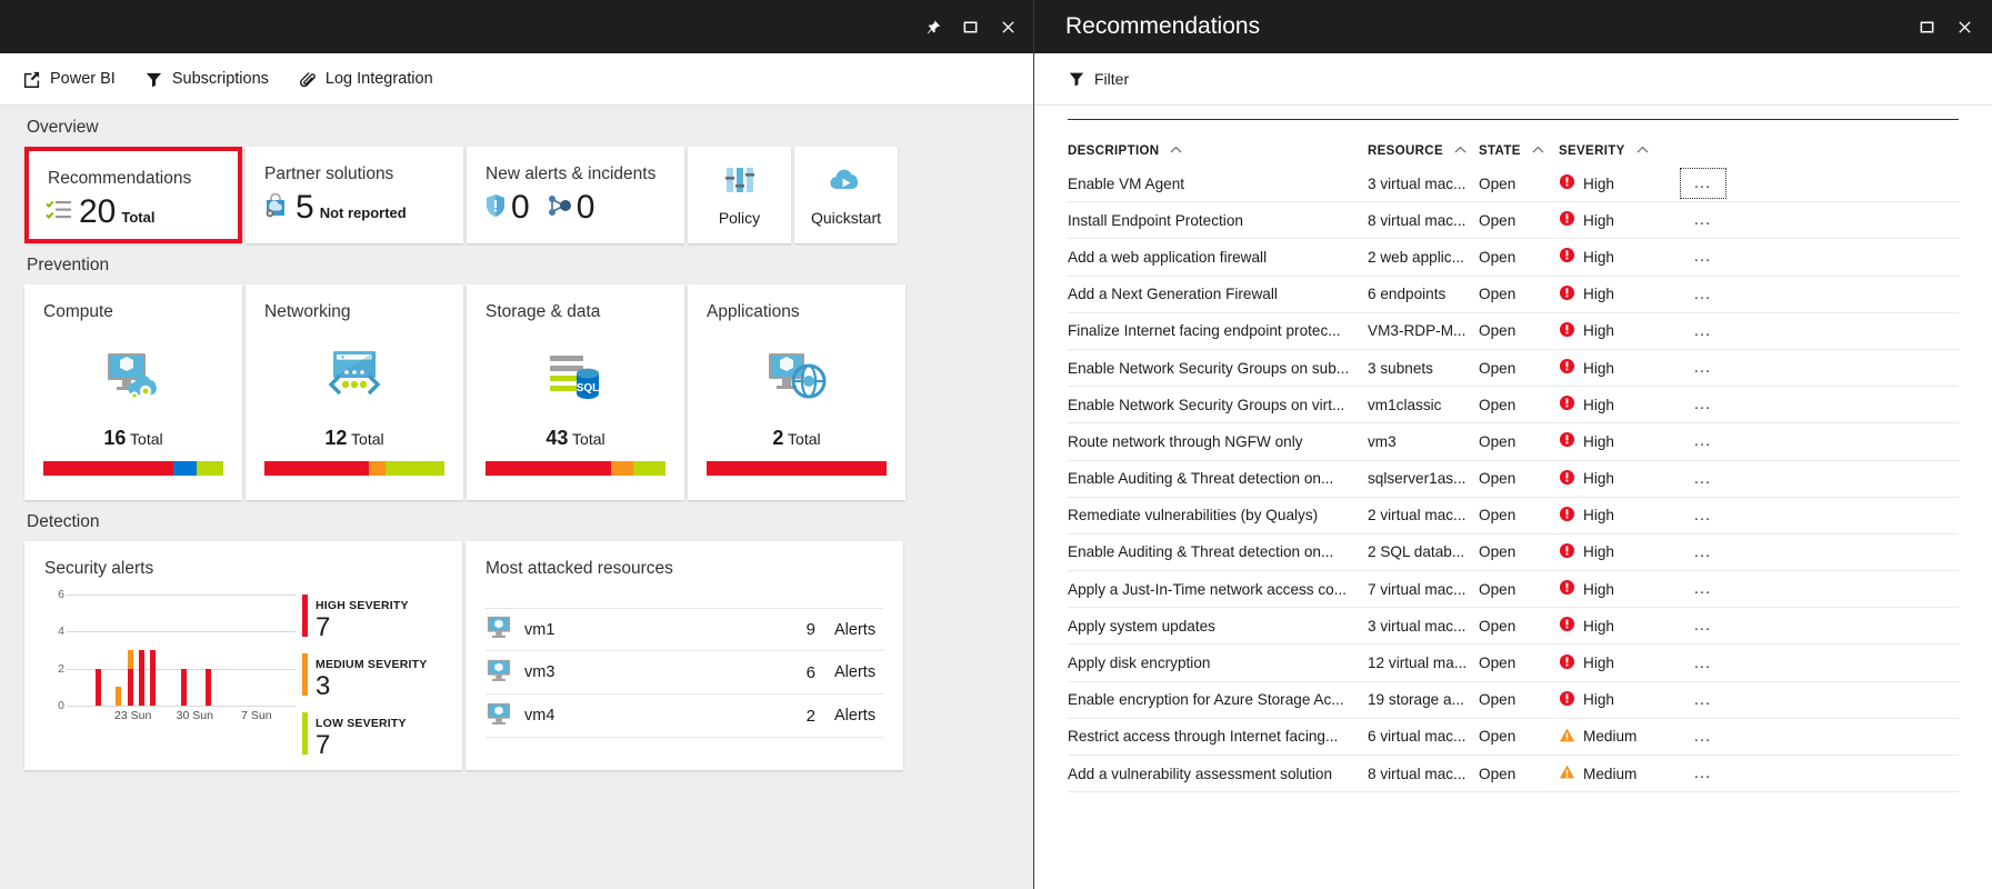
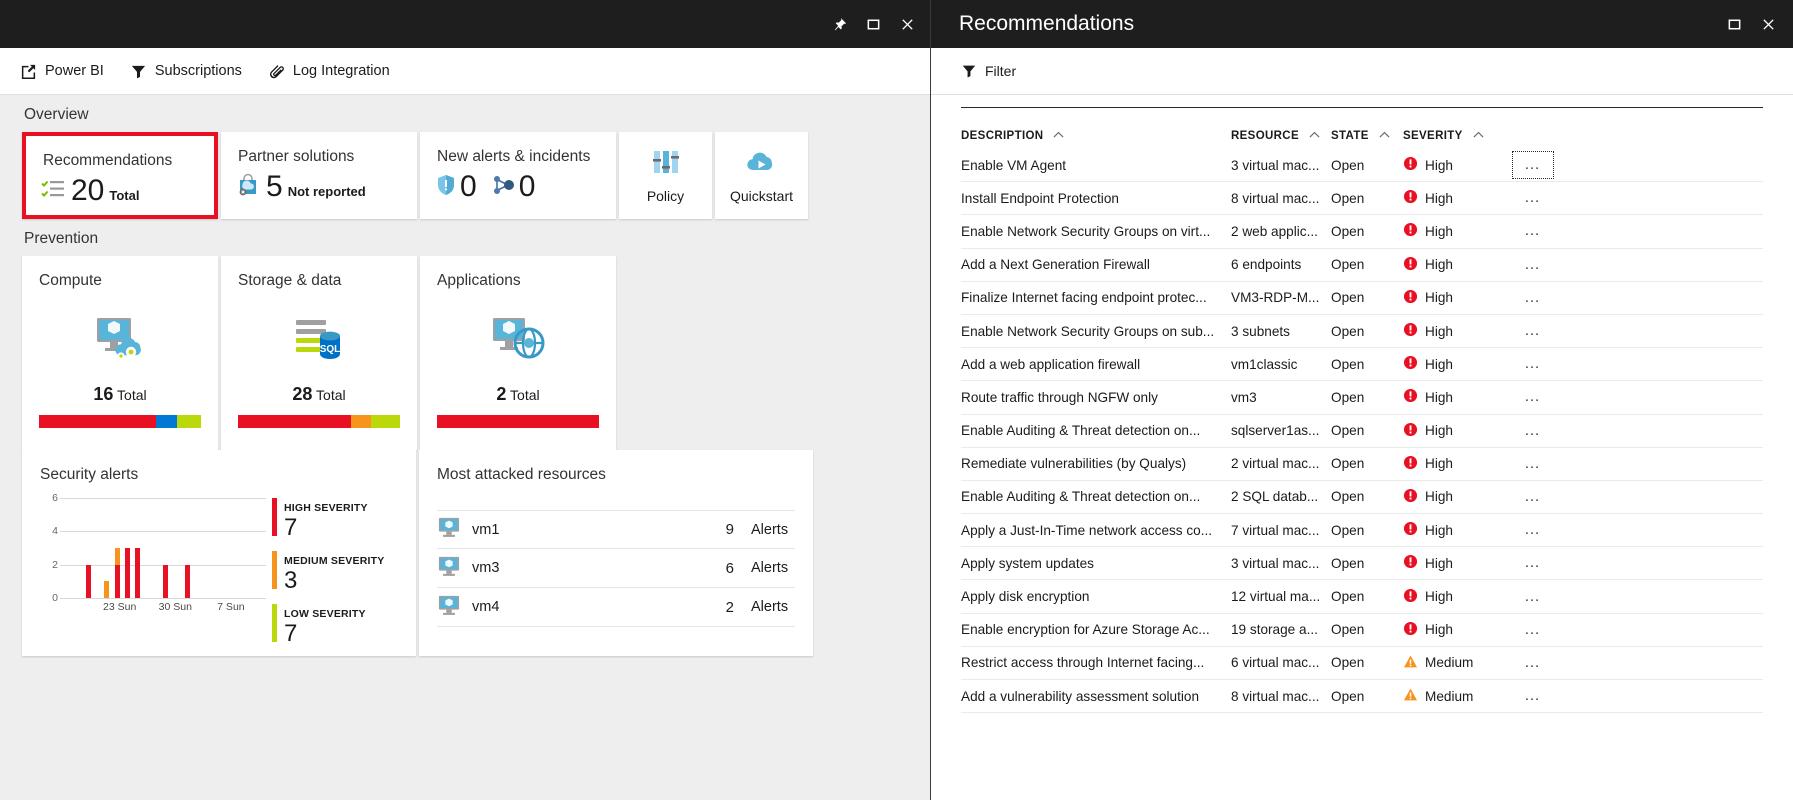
  Power BI
  Subscriptions
  Log Integration
  Overview
  Recommendations
  20
  Total
  Partner solutions
  5
  Not reported
  New alerts & incidents
  0
  0
  Policy
  Quickstart
  Prevention
  Compute
  16 Total
- Networking
- 12 Total
  Storage & data
  SQL
- 43 Total
+ 28 Total
  Applications
  2 Total
- Detection
  Security alerts
  6
  4
  2
  0
  23 Sun
  30 Sun
  7 Sun
  HIGH SEVERITY
  7
  MEDIUM SEVERITY
  3
  LOW SEVERITY
  7
  Most attacked resources
  vm1
  9
  Alerts
  vm3
  6
  Alerts
  vm4
  2
  Alerts
  Recommendations
  Filter
  DESCRIPTION
  RESOURCE
  STATE
  SEVERITY
  Enable VM Agent
  3 virtual mac...
  Open
  High
  …
  Install Endpoint Protection
  8 virtual mac...
  Open
  High
  …
- Add a web application firewall
+ Enable Network Security Groups on virt...
  2 web applic...
  Open
  High
  …
  Add a Next Generation Firewall
  6 endpoints
  Open
  High
  …
  Finalize Internet facing endpoint protec...
  VM3-RDP-M...
  Open
  High
  …
  Enable Network Security Groups on sub...
  3 subnets
  Open
  High
  …
- Enable Network Security Groups on virt...
+ Add a web application firewall
  vm1classic
  Open
  High
  …
- Route network through NGFW only
+ Route traffic through NGFW only
  vm3
  Open
  High
  …
  Enable Auditing & Threat detection on...
  sqlserver1as...
  Open
  High
  …
  Remediate vulnerabilities (by Qualys)
  2 virtual mac...
  Open
  High
  …
  Enable Auditing & Threat detection on...
  2 SQL datab...
  Open
  High
  …
  Apply a Just-In-Time network access co...
  7 virtual mac...
  Open
  High
  …
  Apply system updates
  3 virtual mac...
  Open
  High
  …
  Apply disk encryption
  12 virtual ma...
  Open
  High
  …
  Enable encryption for Azure Storage Ac...
  19 storage a...
  Open
  High
  …
  Restrict access through Internet facing...
  6 virtual mac...
  Open
  Medium
  …
  Add a vulnerability assessment solution
  8 virtual mac...
  Open
  Medium
  …
